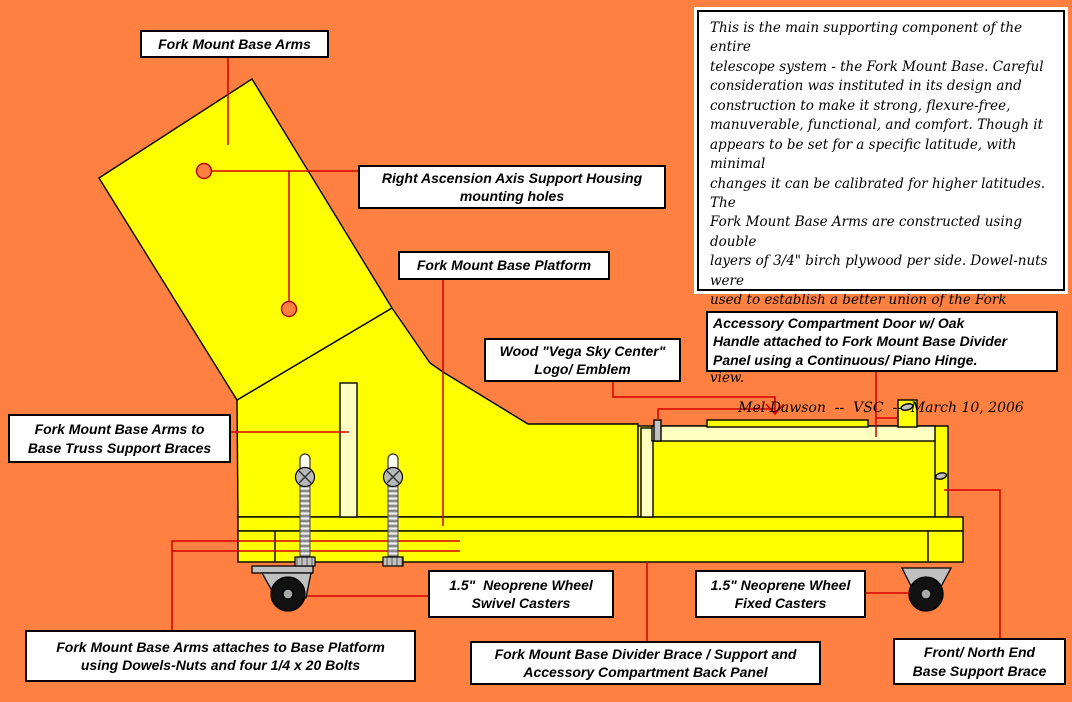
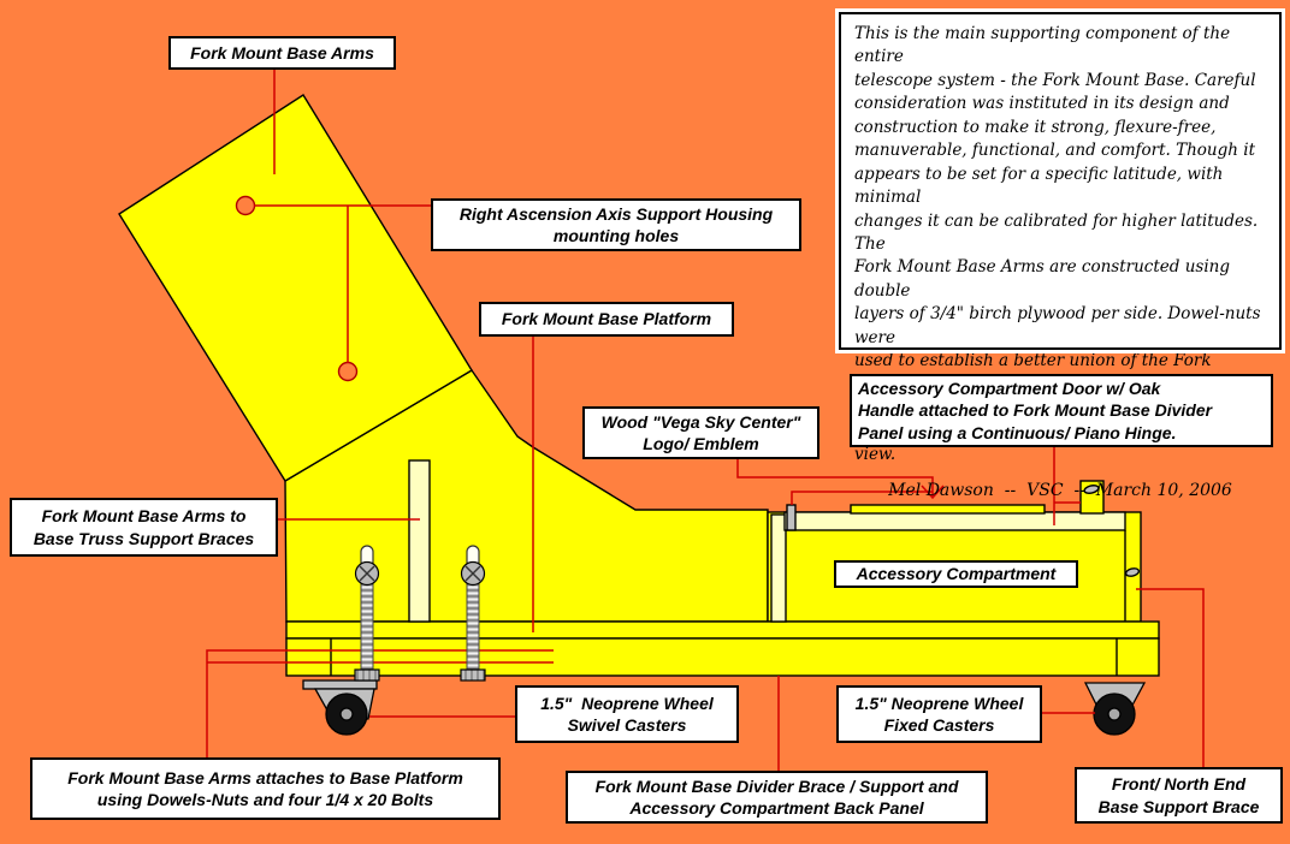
  This is the main supporting component of the entire
  telescope system - the Fork Mount Base. Careful
  consideration was instituted in its design and
  construction to make it strong, flexure-free,
  manuverable, functional, and comfort. Though it
  appears to be set for a specific latitude, with minimal
  changes it can be calibrated for higher latitudes. The
  Fork Mount Base Arms are constructed using double
  layers of 3/4" birch plywood per side. Dowel-nuts were
  used to establish a better union of the Fork
  Mel Dawson -- VSC -- March 10, 2006
  Fork Mount Base Arms
  Right Ascension Axis Support Housing
  mounting holes
  Fork Mount Base Platform
  Wood "Vega Sky Center"
  Logo/ Emblem
  Accessory Compartment Door w/ Oak
  Handle attached to Fork Mount Base Divider
  Panel using a Continuous/ Piano Hinge.
  Fork Mount Base Arms to
  Base Truss Support Braces
+ Accessory Compartment
  1.5" Neoprene Wheel
  Swivel Casters
  1.5" Neoprene Wheel
  Fixed Casters
  Fork Mount Base Arms attaches to Base Platform
  using Dowels-Nuts and four 1/4 x 20 Bolts
  Fork Mount Base Divider Brace / Support and
  Accessory Compartment Back Panel
  Front/ North End
  Base Support Brace
